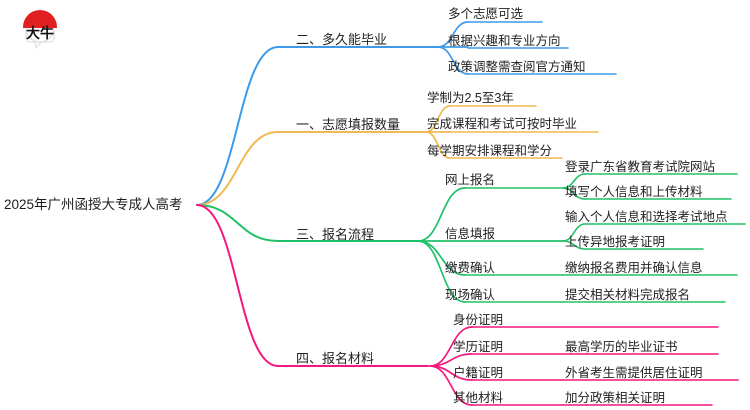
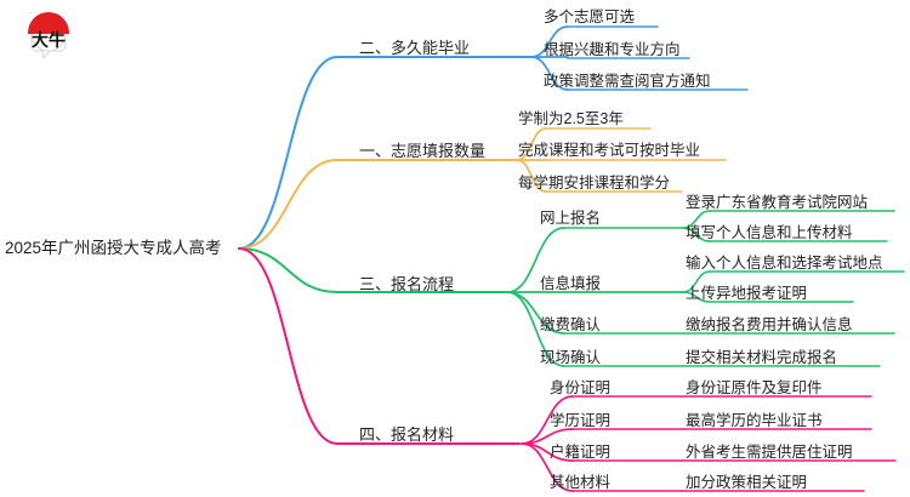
  大牛
  2025年广州函授大专成人高考
  二、多久能毕业
  多个志愿可选
  根据兴趣和专业方向
  政策调整需查阅官方通知
  一、志愿填报数量
  学制为2.5至3年
  完成课程和考试可按时毕业
  每学期安排课程和学分
  三、报名流程
  网上报名
  登录广东省教育考试院网站
  填写个人信息和上传材料
  信息填报
  输入个人信息和选择考试地点
  上传异地报考证明
  缴费确认
  缴纳报名费用并确认信息
  现场确认
  提交相关材料完成报名
  四、报名材料
  身份证明
+ 身份证原件及复印件
  学历证明
  最高学历的毕业证书
  户籍证明
  外省考生需提供居住证明
  其他材料
  加分政策相关证明
